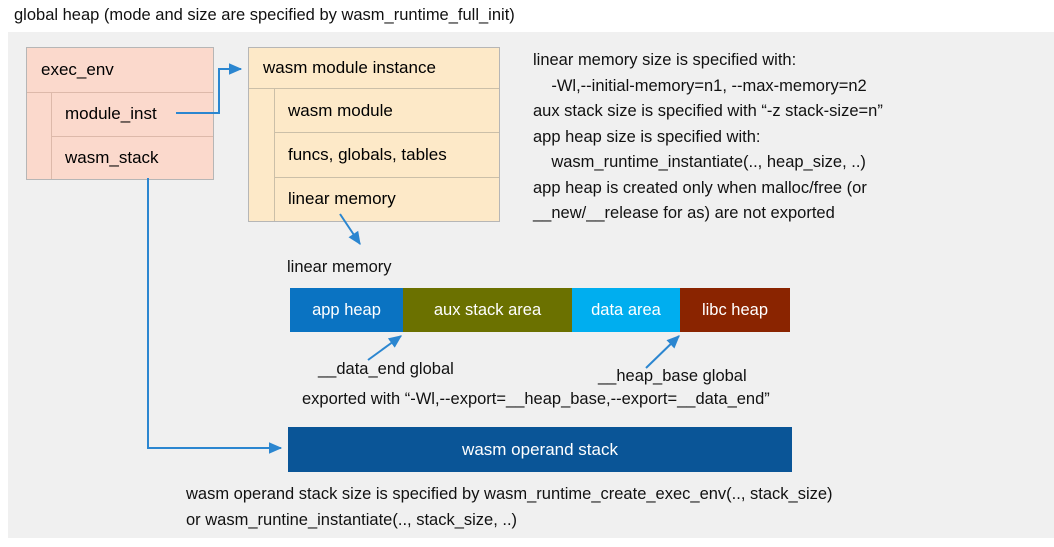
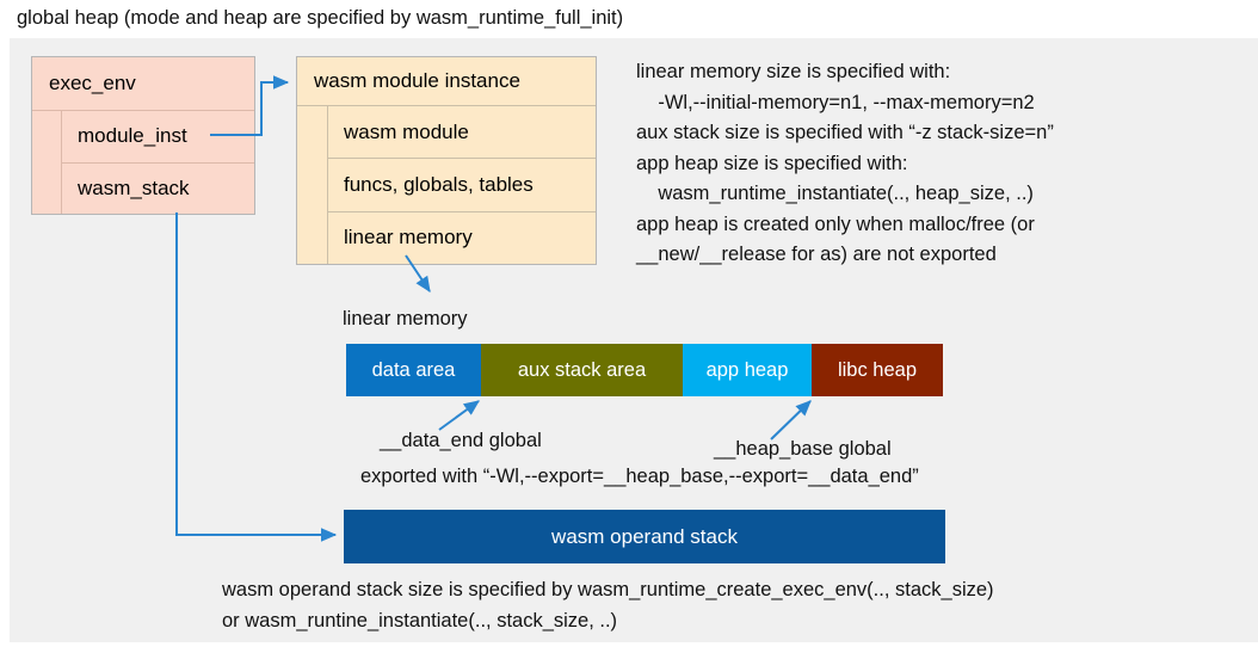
- global heap (mode and size are specified by wasm_runtime_full_init)
+ global heap (mode and heap are specified by wasm_runtime_full_init)
  exec_env
  module_inst
  wasm_stack
  wasm module instance
  wasm module
  funcs, globals, tables
  linear memory
  linear memory size is specified with:
  -Wl,--initial-memory=n1, --max-memory=n2
  aux stack size is specified with “-z stack-size=n”
  app heap size is specified with:
  wasm_runtime_instantiate(.., heap_size, ..)
  app heap is created only when malloc/free (or
  __new/__release for as) are not exported
  linear memory
- app heap
+ data area
  aux stack area
- data area
+ app heap
  libc heap
  __data_end global
  __heap_base global
  exported with “-Wl,--export=__heap_base,--export=__data_end”
  wasm operand stack
  wasm operand stack size is specified by wasm_runtime_create_exec_env(.., stack_size)
  or wasm_runtine_instantiate(.., stack_size, ..)
